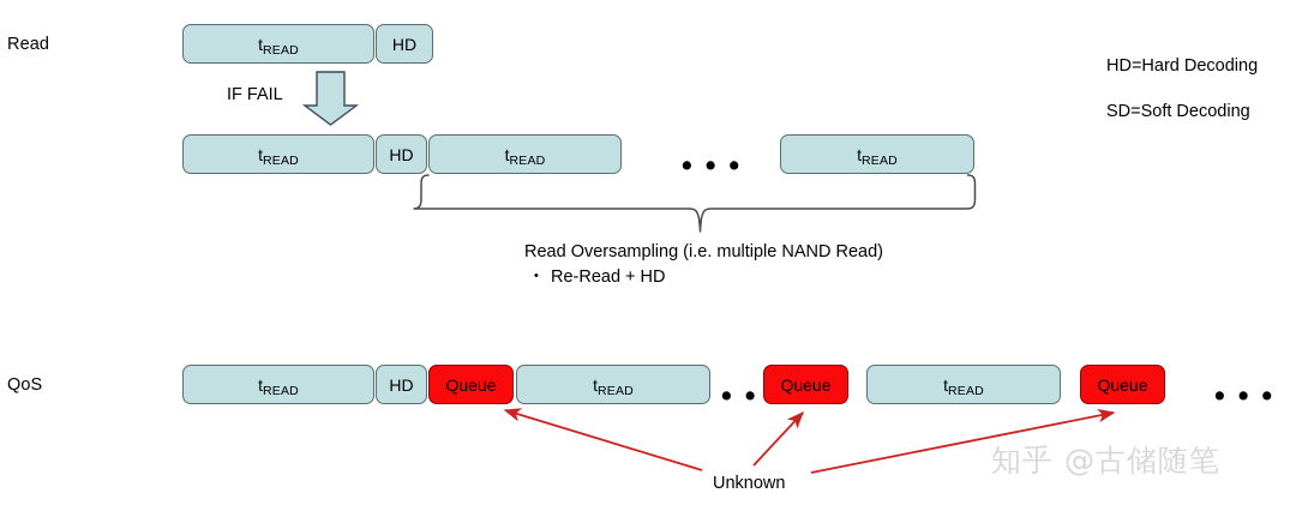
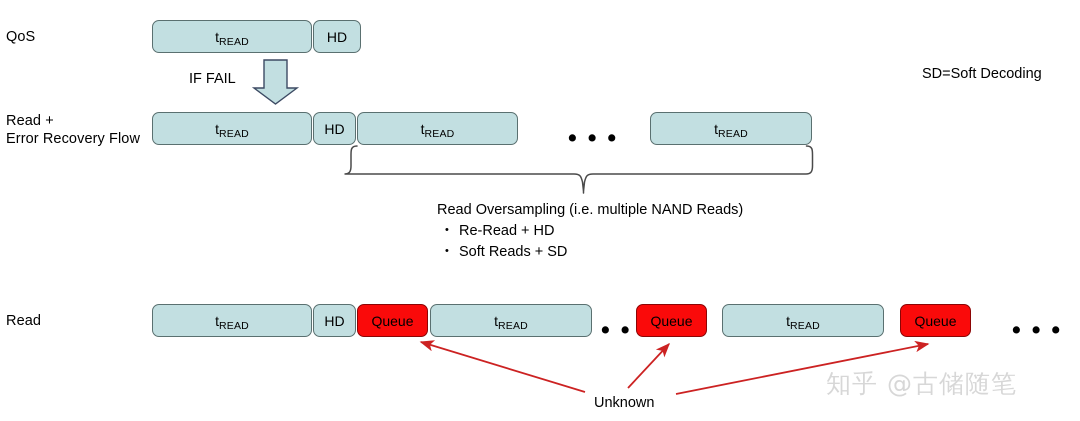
- HD=Hard Decoding
  SD=Soft Decoding
- Read
+ QoS
  tREAD
  HD
  IF FAIL
+ Read +
+ Error Recovery Flow
  tREAD
  HD
  tREAD
  • • •
  tREAD
- Read Oversampling (i.e. multiple NAND Read)
+ Read Oversampling (i.e. multiple NAND Reads)
  Re-Read + HD
+ Soft Reads + SD
- QoS
+ Read
  tREAD
  HD
  Queue
  tREAD
  Queue
  tREAD
  Queue
  • • •
  Unknown
  知乎 @古储随笔
